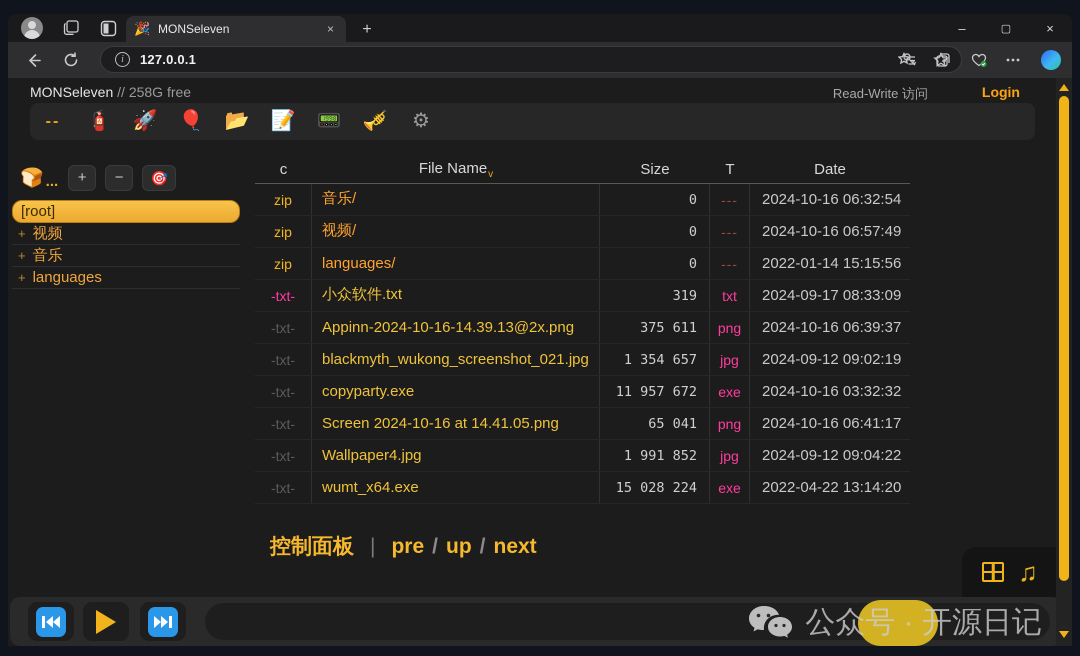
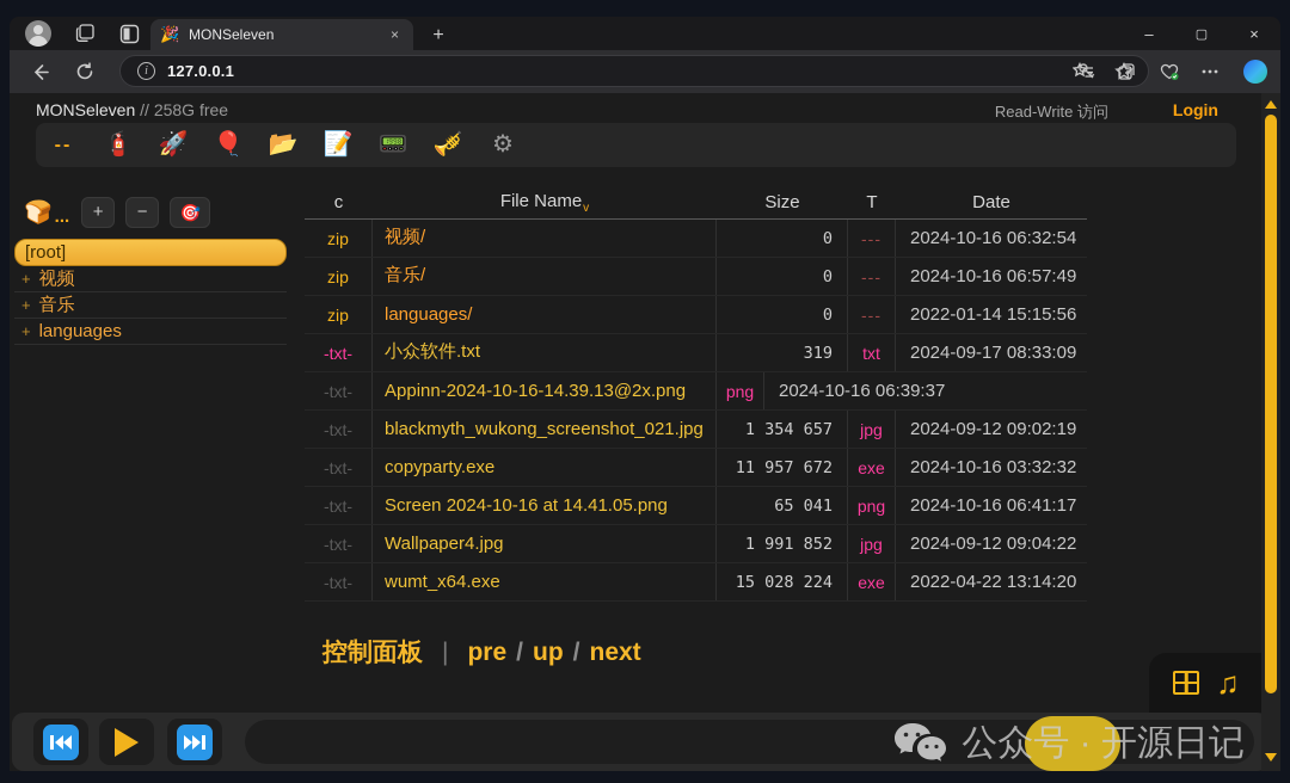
  🎉
  MONSeleven
  ×
  +
  –
  ▢
  ×
  i
  127.0.0.1
  MONSeleven // 258G free
  Read-Write 访问
  Login
  --
  🧯
  🚀
  🎈
  📂
  📝
  📟
  🎺
  ⚙
  🍞
  ...
  +
  −
  🎯
  [root]
  + 视频
  + 音乐
  + languages
  c
  File Namev
  Size
  T
  Date
  zip
- 音乐/
+ 视频/
  0
  ---
  2024-10-16 06:32:54
  zip
- 视频/
+ 音乐/
  0
  ---
  2024-10-16 06:57:49
  zip
  languages/
  0
  ---
  2022-01-14 15:15:56
  -txt-
  小众软件.txt
  319
  txt
  2024-09-17 08:33:09
  -txt-
  Appinn-2024-10-16-14.39.13@2x.png
- 375 611
  png
  2024-10-16 06:39:37
  -txt-
  blackmyth_wukong_screenshot_021.jpg
  1 354 657
  jpg
  2024-09-12 09:02:19
  -txt-
  copyparty.exe
  11 957 672
  exe
  2024-10-16 03:32:32
  -txt-
  Screen 2024-10-16 at 14.41.05.png
  65 041
  png
  2024-10-16 06:41:17
  -txt-
  Wallpaper4.jpg
  1 991 852
  jpg
  2024-09-12 09:04:22
  -txt-
  wumt_x64.exe
  15 028 224
  exe
  2022-04-22 13:14:20
  控制面板 | pre / up / next
  ♫
  公众号 · 开源日记
